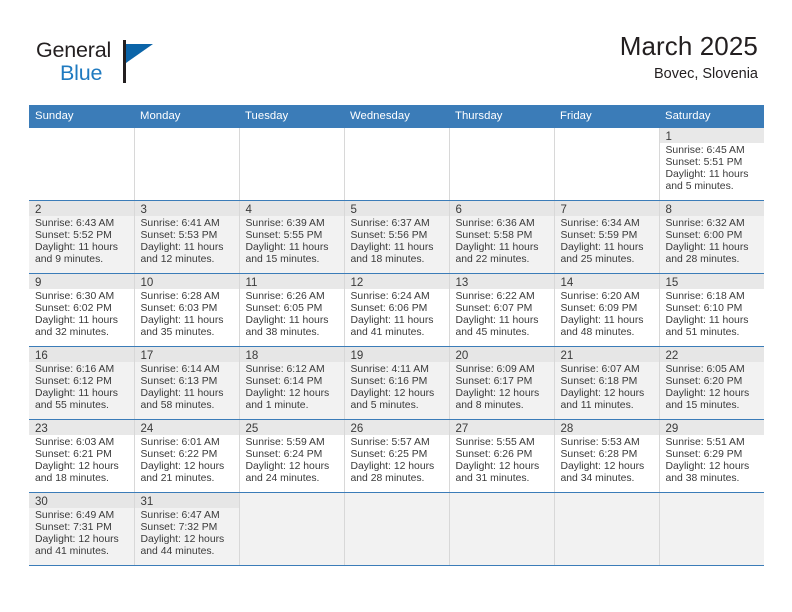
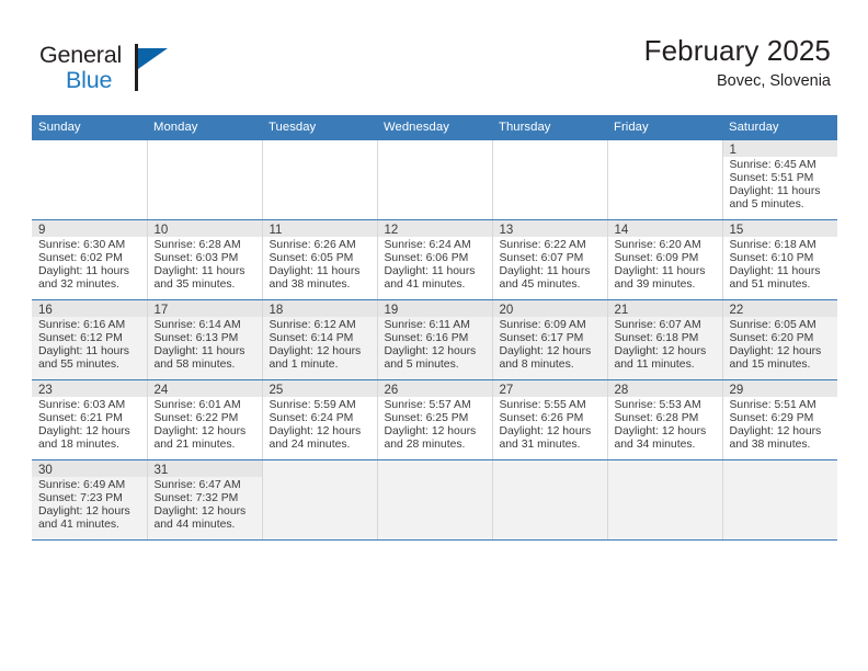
  General
  Blue
- March 2025
+ February 2025
  Bovec, Slovenia
  Sunday	Monday	Tuesday	Wednesday	Thursday	Friday	Saturday
  						1Sunrise: 6:45 AMSunset: 5:51 PMDaylight: 11 hoursand 5 minutes.
- 2Sunrise: 6:43 AMSunset: 5:52 PMDaylight: 11 hoursand 9 minutes.	3Sunrise: 6:41 AMSunset: 5:53 PMDaylight: 11 hoursand 12 minutes.	4Sunrise: 6:39 AMSunset: 5:55 PMDaylight: 11 hoursand 15 minutes.	5Sunrise: 6:37 AMSunset: 5:56 PMDaylight: 11 hoursand 18 minutes.	6Sunrise: 6:36 AMSunset: 5:58 PMDaylight: 11 hoursand 22 minutes.	7Sunrise: 6:34 AMSunset: 5:59 PMDaylight: 11 hoursand 25 minutes.	8Sunrise: 6:32 AMSunset: 6:00 PMDaylight: 11 hoursand 28 minutes.
- 9Sunrise: 6:30 AMSunset: 6:02 PMDaylight: 11 hoursand 32 minutes.	10Sunrise: 6:28 AMSunset: 6:03 PMDaylight: 11 hoursand 35 minutes.	11Sunrise: 6:26 AMSunset: 6:05 PMDaylight: 11 hoursand 38 minutes.	12Sunrise: 6:24 AMSunset: 6:06 PMDaylight: 11 hoursand 41 minutes.	13Sunrise: 6:22 AMSunset: 6:07 PMDaylight: 11 hoursand 45 minutes.	14Sunrise: 6:20 AMSunset: 6:09 PMDaylight: 11 hoursand 48 minutes.	15Sunrise: 6:18 AMSunset: 6:10 PMDaylight: 11 hoursand 51 minutes.
+ 9Sunrise: 6:30 AMSunset: 6:02 PMDaylight: 11 hoursand 32 minutes.	10Sunrise: 6:28 AMSunset: 6:03 PMDaylight: 11 hoursand 35 minutes.	11Sunrise: 6:26 AMSunset: 6:05 PMDaylight: 11 hoursand 38 minutes.	12Sunrise: 6:24 AMSunset: 6:06 PMDaylight: 11 hoursand 41 minutes.	13Sunrise: 6:22 AMSunset: 6:07 PMDaylight: 11 hoursand 45 minutes.	14Sunrise: 6:20 AMSunset: 6:09 PMDaylight: 11 hoursand 39 minutes.	15Sunrise: 6:18 AMSunset: 6:10 PMDaylight: 11 hoursand 51 minutes.
- 16Sunrise: 6:16 AMSunset: 6:12 PMDaylight: 11 hoursand 55 minutes.	17Sunrise: 6:14 AMSunset: 6:13 PMDaylight: 11 hoursand 58 minutes.	18Sunrise: 6:12 AMSunset: 6:14 PMDaylight: 12 hoursand 1 minute.	19Sunrise: 4:11 AMSunset: 6:16 PMDaylight: 12 hoursand 5 minutes.	20Sunrise: 6:09 AMSunset: 6:17 PMDaylight: 12 hoursand 8 minutes.	21Sunrise: 6:07 AMSunset: 6:18 PMDaylight: 12 hoursand 11 minutes.	22Sunrise: 6:05 AMSunset: 6:20 PMDaylight: 12 hoursand 15 minutes.
+ 16Sunrise: 6:16 AMSunset: 6:12 PMDaylight: 11 hoursand 55 minutes.	17Sunrise: 6:14 AMSunset: 6:13 PMDaylight: 11 hoursand 58 minutes.	18Sunrise: 6:12 AMSunset: 6:14 PMDaylight: 12 hoursand 1 minute.	19Sunrise: 6:11 AMSunset: 6:16 PMDaylight: 12 hoursand 5 minutes.	20Sunrise: 6:09 AMSunset: 6:17 PMDaylight: 12 hoursand 8 minutes.	21Sunrise: 6:07 AMSunset: 6:18 PMDaylight: 12 hoursand 11 minutes.	22Sunrise: 6:05 AMSunset: 6:20 PMDaylight: 12 hoursand 15 minutes.
  23Sunrise: 6:03 AMSunset: 6:21 PMDaylight: 12 hoursand 18 minutes.	24Sunrise: 6:01 AMSunset: 6:22 PMDaylight: 12 hoursand 21 minutes.	25Sunrise: 5:59 AMSunset: 6:24 PMDaylight: 12 hoursand 24 minutes.	26Sunrise: 5:57 AMSunset: 6:25 PMDaylight: 12 hoursand 28 minutes.	27Sunrise: 5:55 AMSunset: 6:26 PMDaylight: 12 hoursand 31 minutes.	28Sunrise: 5:53 AMSunset: 6:28 PMDaylight: 12 hoursand 34 minutes.	29Sunrise: 5:51 AMSunset: 6:29 PMDaylight: 12 hoursand 38 minutes.
- 30Sunrise: 6:49 AMSunset: 7:31 PMDaylight: 12 hoursand 41 minutes.	31Sunrise: 6:47 AMSunset: 7:32 PMDaylight: 12 hoursand 44 minutes.
+ 30Sunrise: 6:49 AMSunset: 7:23 PMDaylight: 12 hoursand 41 minutes.	31Sunrise: 6:47 AMSunset: 7:32 PMDaylight: 12 hoursand 44 minutes.
